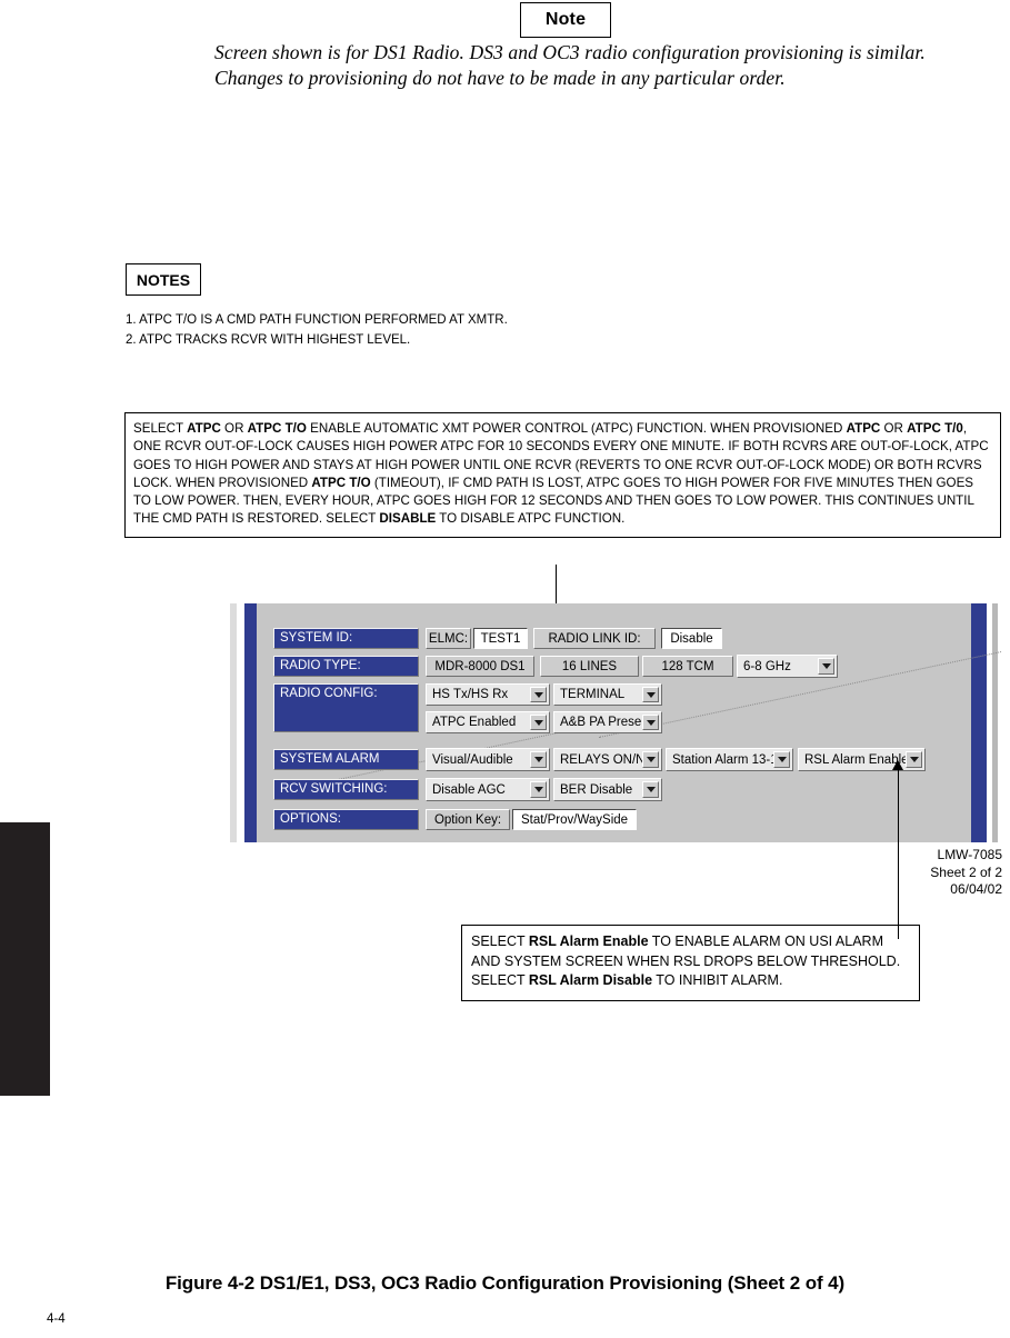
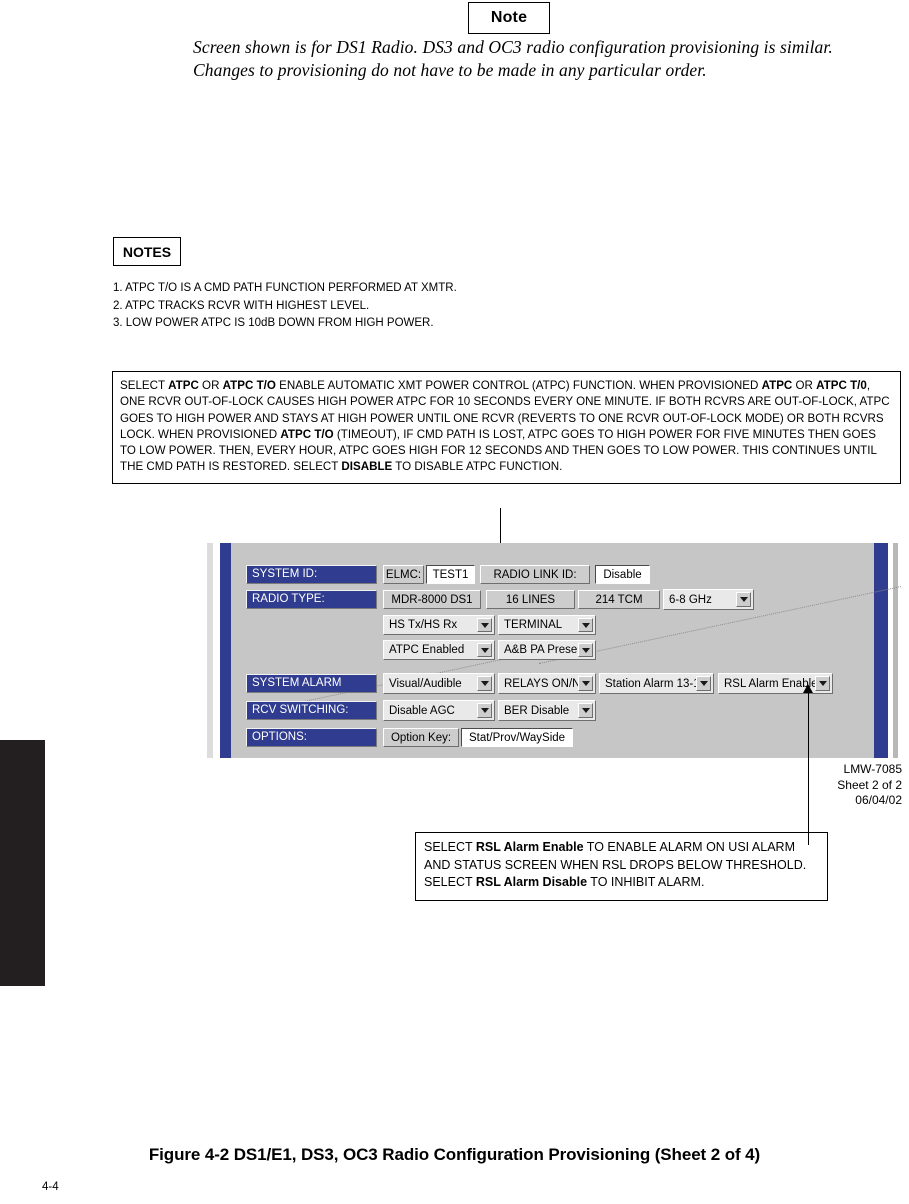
  Note
  Screen shown is for DS1 Radio. DS3 and OC3 radio configuration provisioning is similar. Changes to provisioning do not have to be made in any particular order.
  NOTES
  1. ATPC T/O IS A CMD PATH FUNCTION PERFORMED AT XMTR.
  2. ATPC TRACKS RCVR WITH HIGHEST LEVEL.
+ 3. LOW POWER ATPC IS 10dB DOWN FROM HIGH POWER.
  SELECT ATPC OR ATPC T/O ENABLE AUTOMATIC XMT POWER CONTROL (ATPC) FUNCTION. WHEN PROVISIONED ATPC OR ATPC T/0, ONE RCVR OUT-OF-LOCK CAUSES HIGH POWER ATPC FOR 10 SECONDS EVERY ONE MINUTE. IF BOTH RCVRS ARE OUT-OF-LOCK, ATPC GOES TO HIGH POWER AND STAYS AT HIGH POWER UNTIL ONE RCVR (REVERTS TO ONE RCVR OUT-OF-LOCK MODE) OR BOTH RCVRS LOCK. WHEN PROVISIONED ATPC T/O (TIMEOUT), IF CMD PATH IS LOST, ATPC GOES TO HIGH POWER FOR FIVE MINUTES THEN GOES TO LOW POWER. THEN, EVERY HOUR, ATPC GOES HIGH FOR 12 SECONDS AND THEN GOES TO LOW POWER. THIS CONTINUES UNTIL THE CMD PATH IS RESTORED. SELECT DISABLE TO DISABLE ATPC FUNCTION.
  SYSTEM ID:
  ELMC:
  TEST1
  RADIO LINK ID:
  Disable
  RADIO TYPE:
  MDR-8000 DS1
  16 LINES
- 128 TCM
+ 214 TCM
  6-8 GHz
- RADIO CONFIG:
  HS Tx/HS Rx
  TERMINAL
  ATPC Enabled
  A&B PA Prese
  SYSTEM ALARM
  Visual/Audible
  RELAYS ON/N
  Station Alarm 13-
  RSL Alarm Enabl
  RCV SWITCHING:
  Disable AGC
  BER Disable
  OPTIONS:
  Option Key:
  Stat/Prov/WaySide
- SELECT RSL Alarm Enable TO ENABLE ALARM ON USI ALARM AND SYSTEM SCREEN WHEN RSL DROPS BELOW THRESHOLD. SELECT RSL Alarm Disable TO INHIBIT ALARM.
+ SELECT RSL Alarm Enable TO ENABLE ALARM ON USI ALARM AND STATUS SCREEN WHEN RSL DROPS BELOW THRESHOLD. SELECT RSL Alarm Disable TO INHIBIT ALARM.
  LMW-7085
  Sheet 2 of 2
  06/04/02
  Figure 4-2 DS1/E1, DS3, OC3 Radio Configuration Provisioning (Sheet 2 of 4)
  4-4
